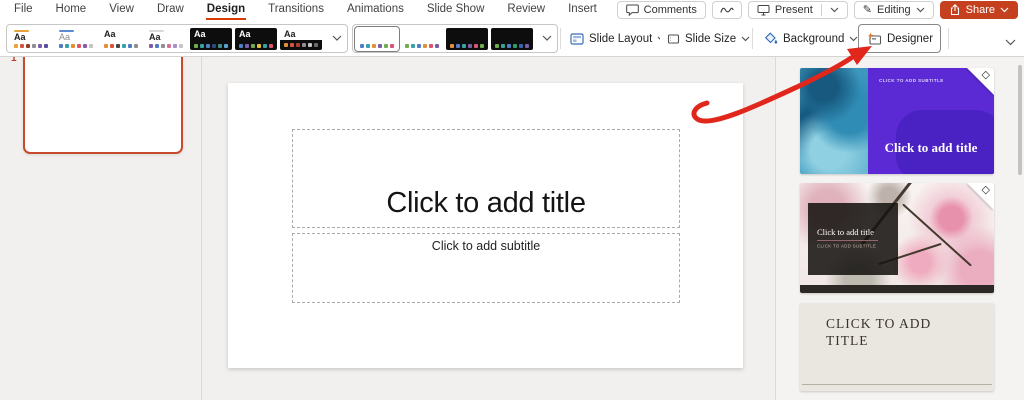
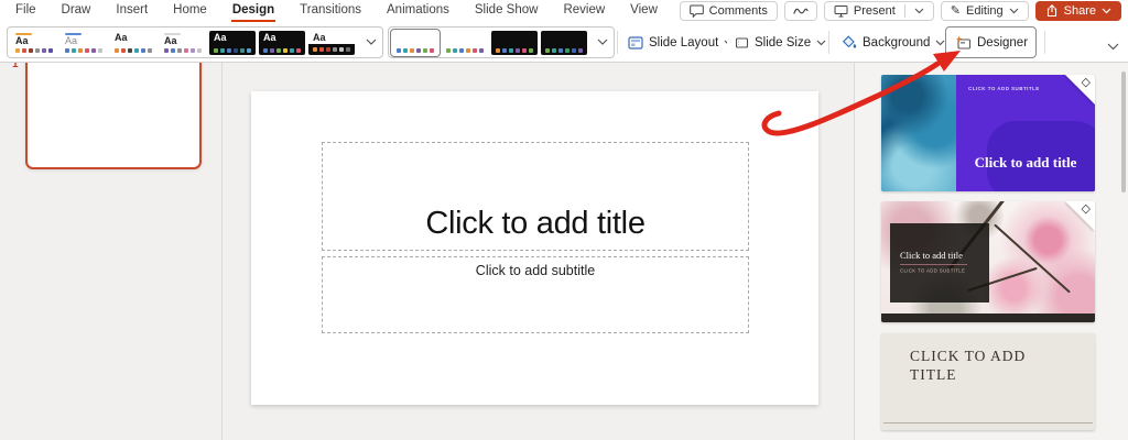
  File
- Home
+ Draw
- View
+ Insert
- Draw
+ Home
  Design
  Transitions
  Animations
  Slide Show
  Review
- Insert
+ View
  Comments
  Present
  ✎
  Editing
  Share
  Aa
  Aa
  Aa
  Aa
  Aa
  Aa
  Aa
  Slide Layout
  Slide Size
  Background
  Designer
  1
  Click to add title
  Click to add subtitle
  Click to add title
  ◇
  Click to add title
  ◇
  CLICK TO ADD TITLE
